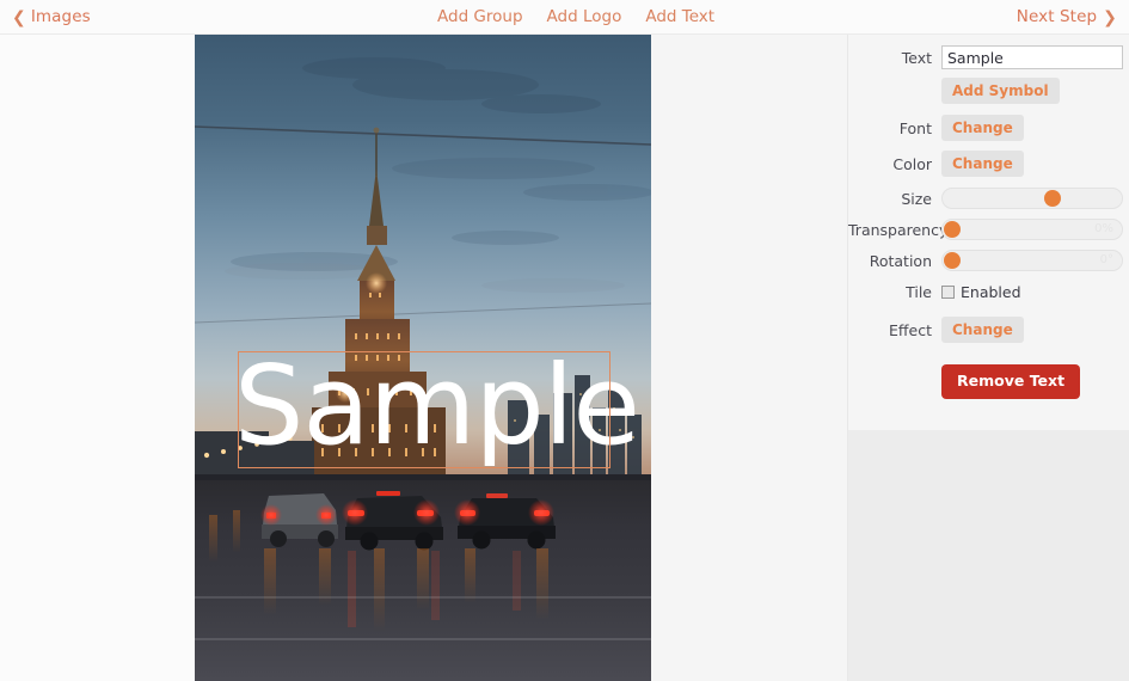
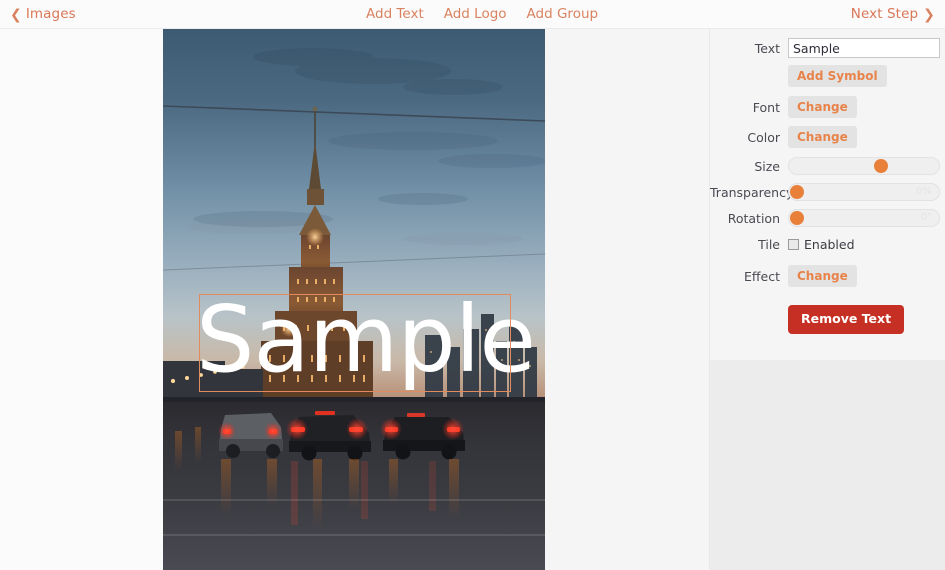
  ❮ Images
- Add Group
+ Add Text
  Add Logo
- Add Text
+ Add Group
  Next Step ❯
  Sample
  Text
  Sample
  Add Symbol
  Font
  Change
  Color
  Change
  Size
  Transparenc
  Rotation
  Tile
  Enabled
  Effect
  Change
  Remove Text
